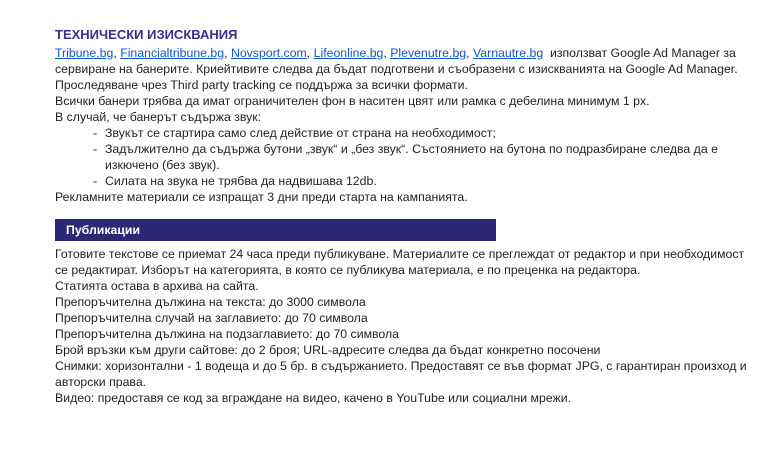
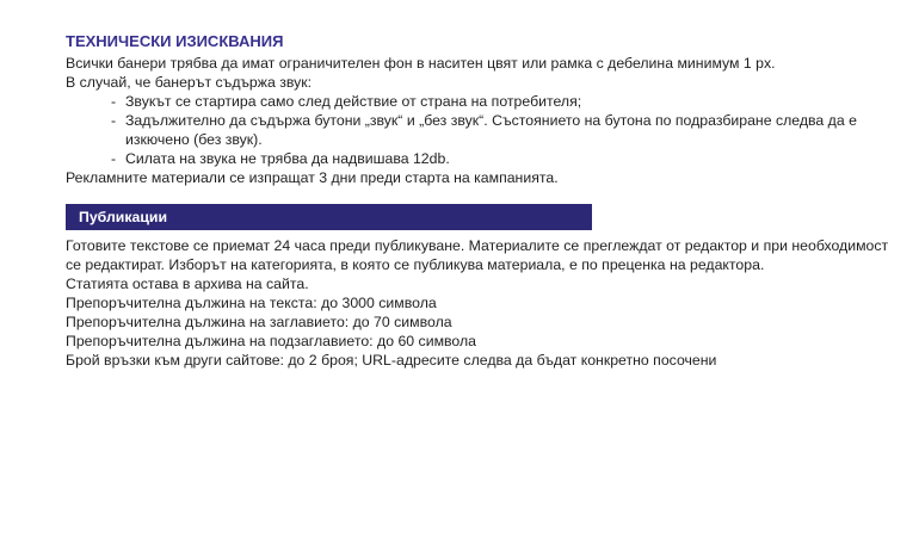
  ТЕХНИЧЕСКИ ИЗИСКВАНИЯ
- Tribune.bg, Financialtribune.bg, Novsport.com, Lifeonline.bg, Plevenutre.bg, Varnautre.bg използват Google Ad Manager за сервиране на банерите. Криейтивите следва да бъдат подготвени и съобразени с изискванията на Google Ad Manager. Проследяване чрез Third party tracking се поддържа за всички формати.
  Всички банери трябва да имат ограничителен фон в наситен цвят или рамка с дебелина минимум 1 px.
  В случай, че банерът съдържа звук:
  -
- Звукът се стартира само след действие от страна на необходимост;
+ Звукът се стартира само след действие от страна на потребителя;
  -
  Задължително да съдържа бутони „звук“ и „без звук“. Състоянието на бутона по подразбиране следва да е изкючено (без звук).
  -
  Силата на звука не трябва да надвишава 12db.
  Рекламните материали се изпращат 3 дни преди старта на кампанията.
  Публикации
  Готовите текстове се приемат 24 часа преди публикуване. Материалите се преглеждат от редактор и при необходимост се редактират. Изборът на категорията, в която се публикува материала, е по преценка на редактора.
  Статията остава в архива на сайта.
  Препоръчителна дължина на текста: до 3000 символа
- Препоръчителна случай на заглавието: до 70 символа
+ Препоръчителна дължина на заглавието: до 70 символа
- Препоръчителна дължина на подзаглавието: до 70 символа
+ Препоръчителна дължина на подзаглавието: до 60 символа
  Брой връзки към други сайтове: до 2 броя; URL-адресите следва да бъдат конкретно посочени
- Снимки: хоризонтални - 1 водеща и до 5 бр. в съдържанието. Предоставят се във формат JPG, с гарантиран произход и авторски права.
- Видео: предоставя се код за вграждане на видео, качено в YouTube или социални мрежи.
